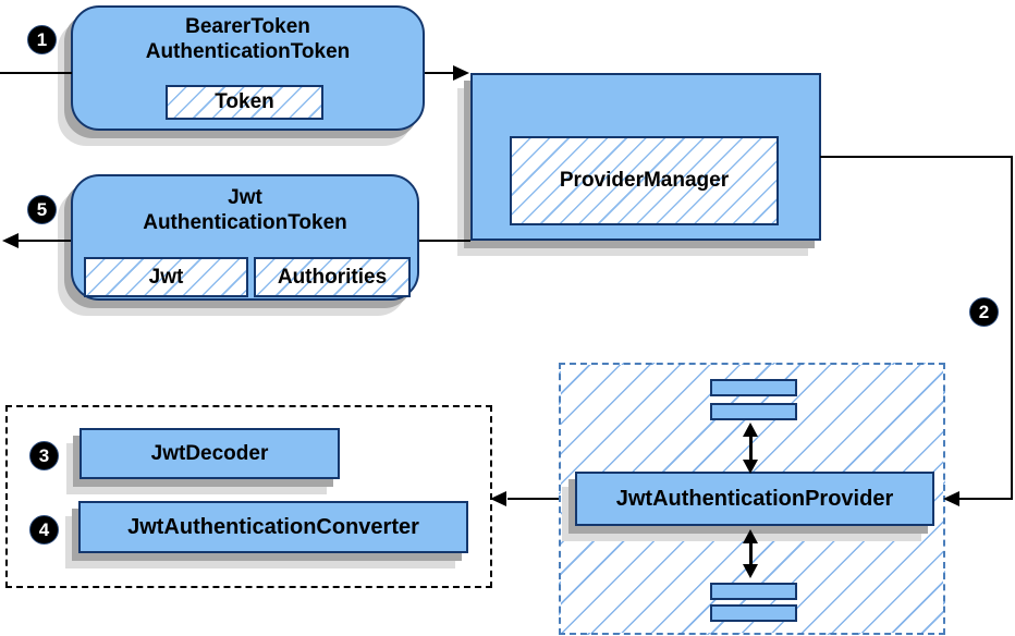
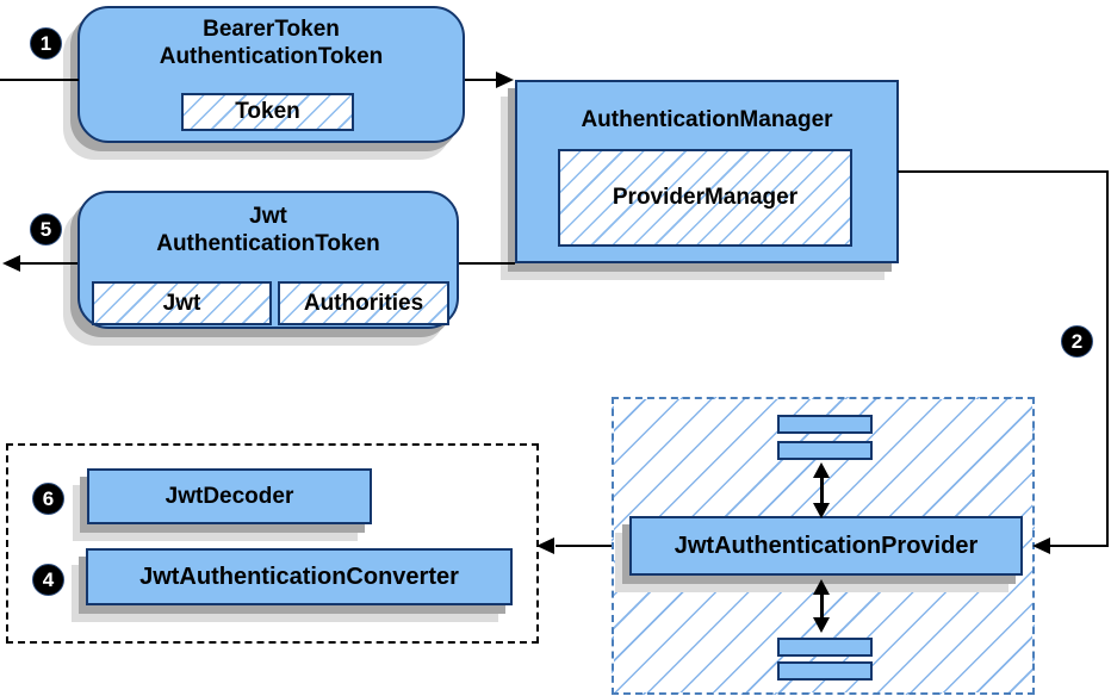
  JwtAuthenticationProvider
  JwtDecoder
  JwtAuthenticationConverter
  BearerToken
  AuthenticationToken
  Token
+ AuthenticationManager
  ProviderManager
  Jwt
  AuthenticationToken
  Jwt
  Authorities
  1
  2
- 3
+ 6
  4
  5
